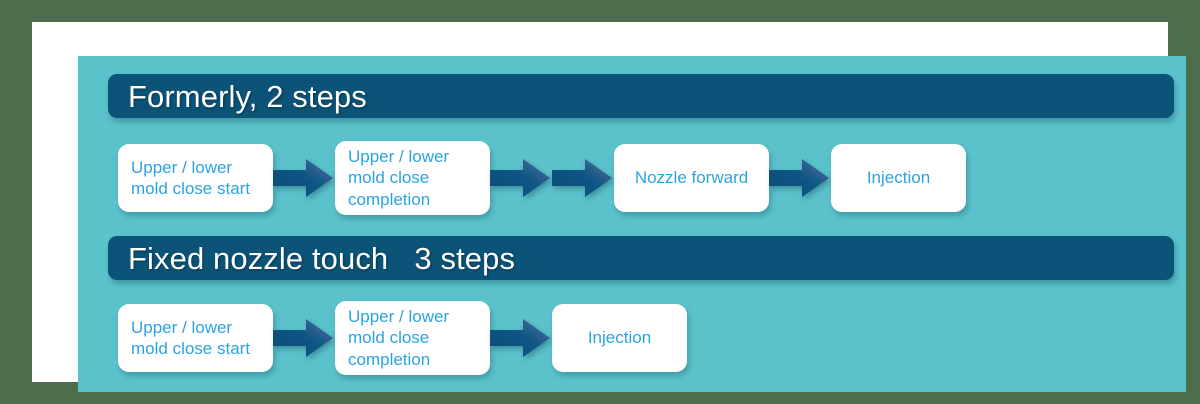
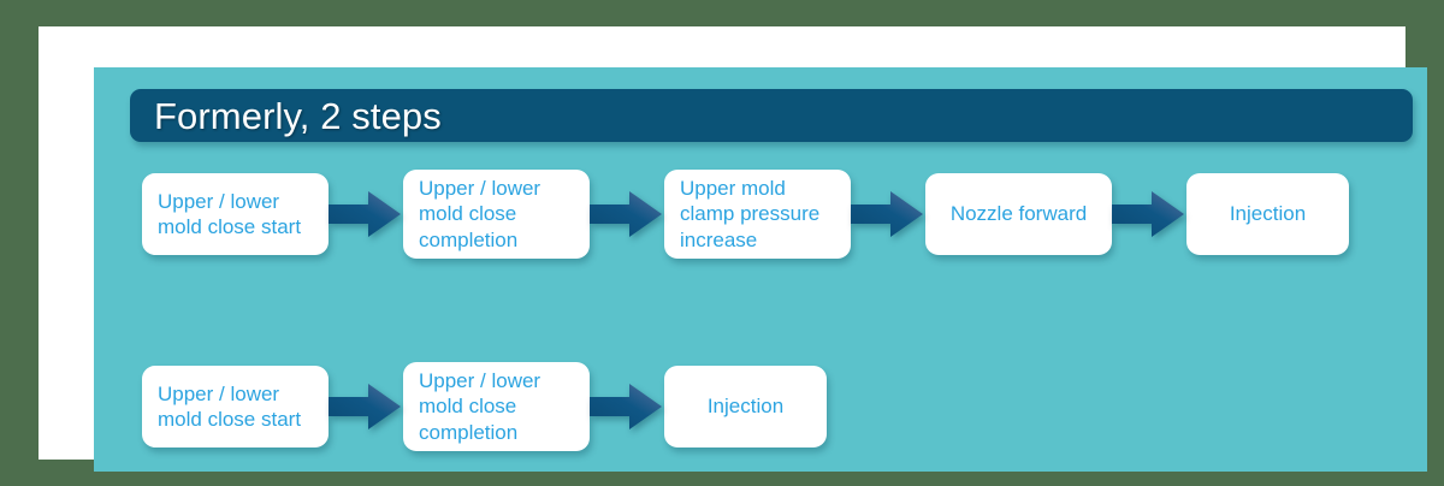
  Formerly, 2 steps
  Upper / lower
  mold close start
  Upper / lower
  mold close
  completion
+ Upper mold
+ clamp pressure
+ increase
  Nozzle forward
  Injection
- Fixed nozzle touch 3 steps
  Upper / lower
  mold close start
  Upper / lower
  mold close
  completion
  Injection
